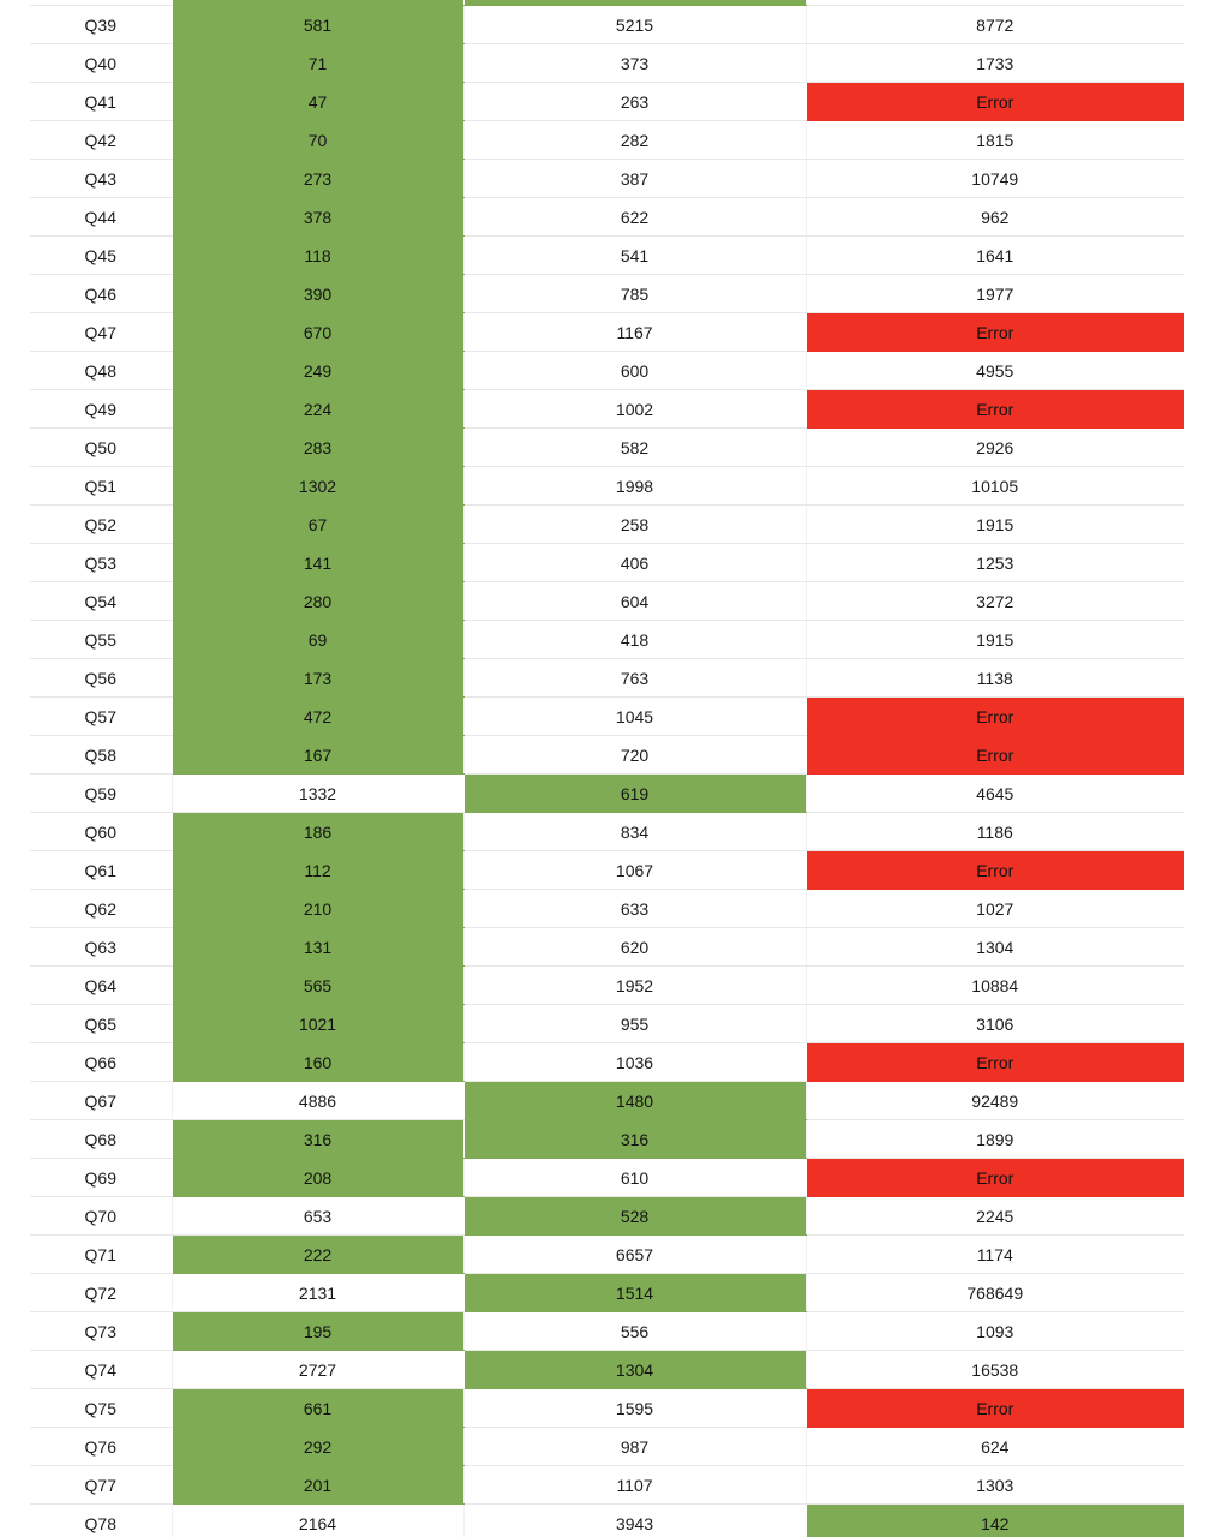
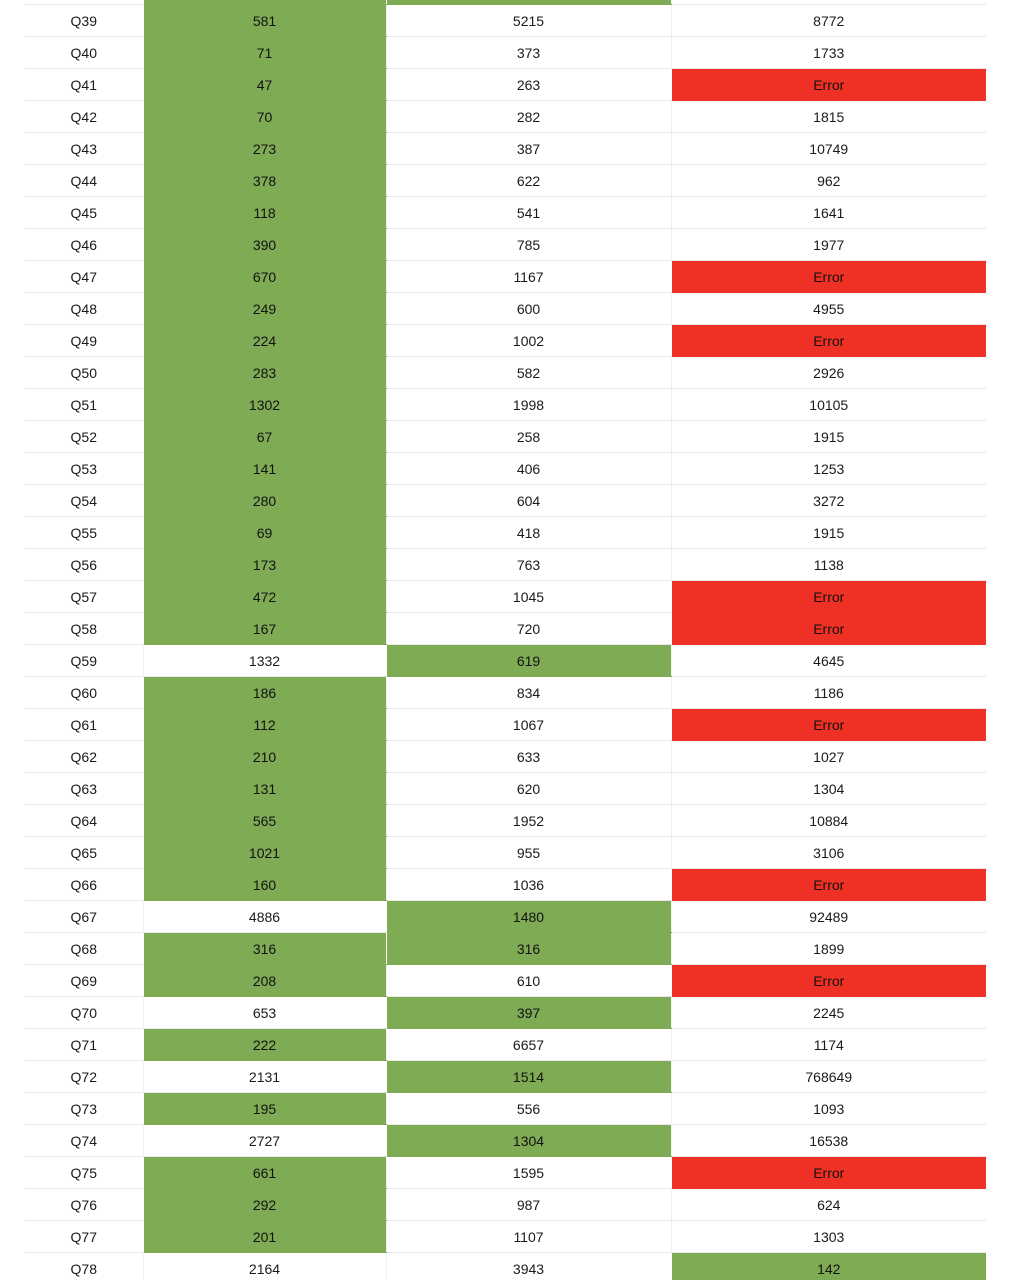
  Q39	581	5215	8772
  Q40	71	373	1733
  Q41	47	263	Error
  Q42	70	282	1815
  Q43	273	387	10749
  Q44	378	622	962
  Q45	118	541	1641
  Q46	390	785	1977
  Q47	670	1167	Error
  Q48	249	600	4955
  Q49	224	1002	Error
  Q50	283	582	2926
  Q51	1302	1998	10105
  Q52	67	258	1915
  Q53	141	406	1253
  Q54	280	604	3272
  Q55	69	418	1915
  Q56	173	763	1138
  Q57	472	1045	Error
  Q58	167	720	Error
  Q59	1332	619	4645
  Q60	186	834	1186
  Q61	112	1067	Error
  Q62	210	633	1027
  Q63	131	620	1304
  Q64	565	1952	10884
  Q65	1021	955	3106
  Q66	160	1036	Error
  Q67	4886	1480	92489
  Q68	316	316	1899
  Q69	208	610	Error
- Q70	653	528	2245
+ Q70	653	397	2245
  Q71	222	6657	1174
  Q72	2131	1514	768649
  Q73	195	556	1093
  Q74	2727	1304	16538
  Q75	661	1595	Error
  Q76	292	987	624
  Q77	201	1107	1303
  Q78	2164	3943	142
